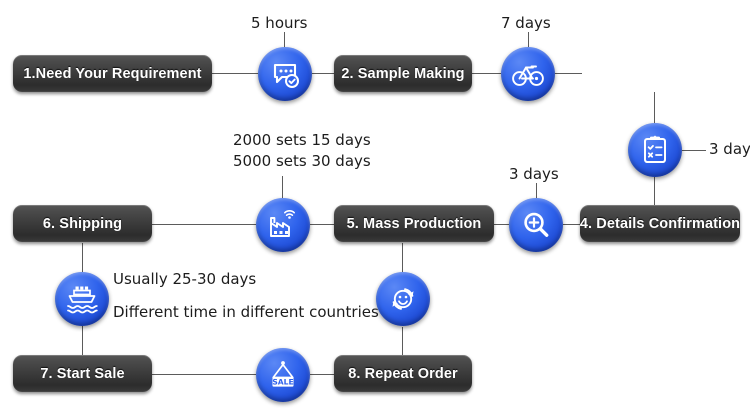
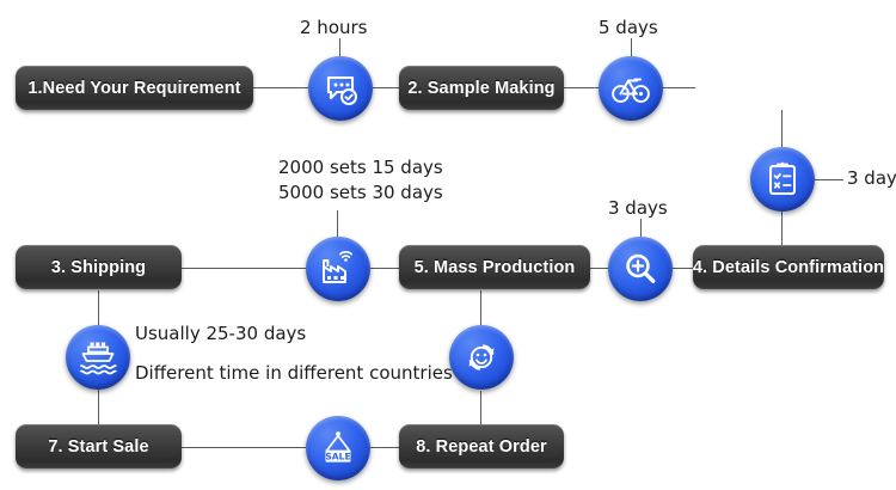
  1.Need Your Requirement
  2. Sample Making
  4. Details Confirmation
  5. Mass Production
- 6. Shipping
+ 3. Shipping
  7. Start Sale
  8. Repeat Order
  SALE
- 5 hours
+ 2 hours
- 7 days
+ 5 days
  3 day
  3 days
  2000 sets 15 days
  5000 sets 30 days
  Usually 25-30 days
  Different time in different countries
